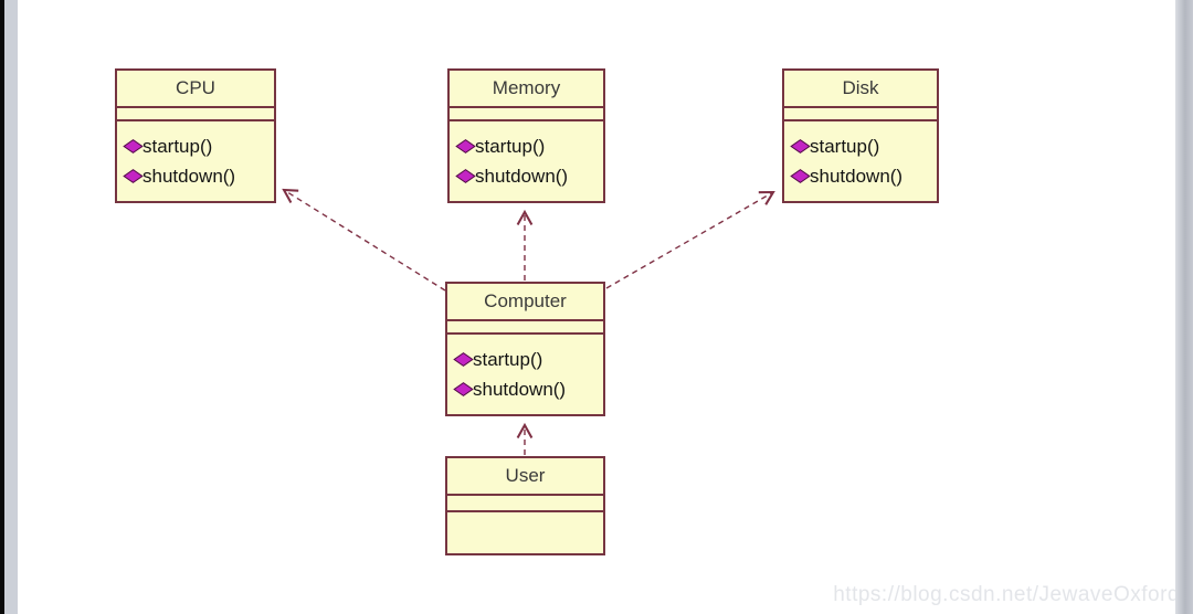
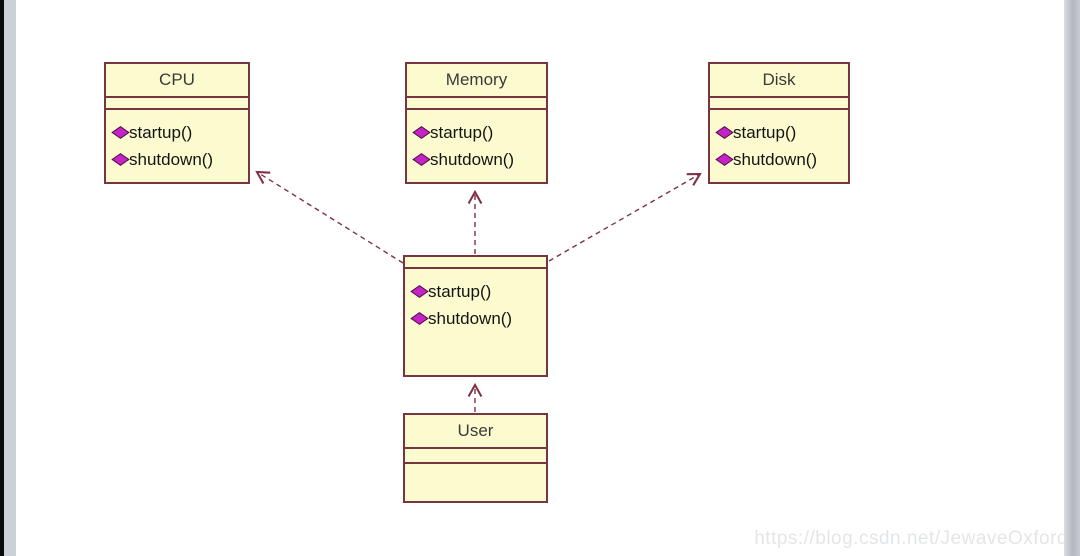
  CPU
  startup()
  shutdown()
  Memory
  startup()
  shutdown()
  Disk
  startup()
  shutdown()
- Computer
  startup()
  shutdown()
  User
  https://blog.csdn.net/JewaveOxford
